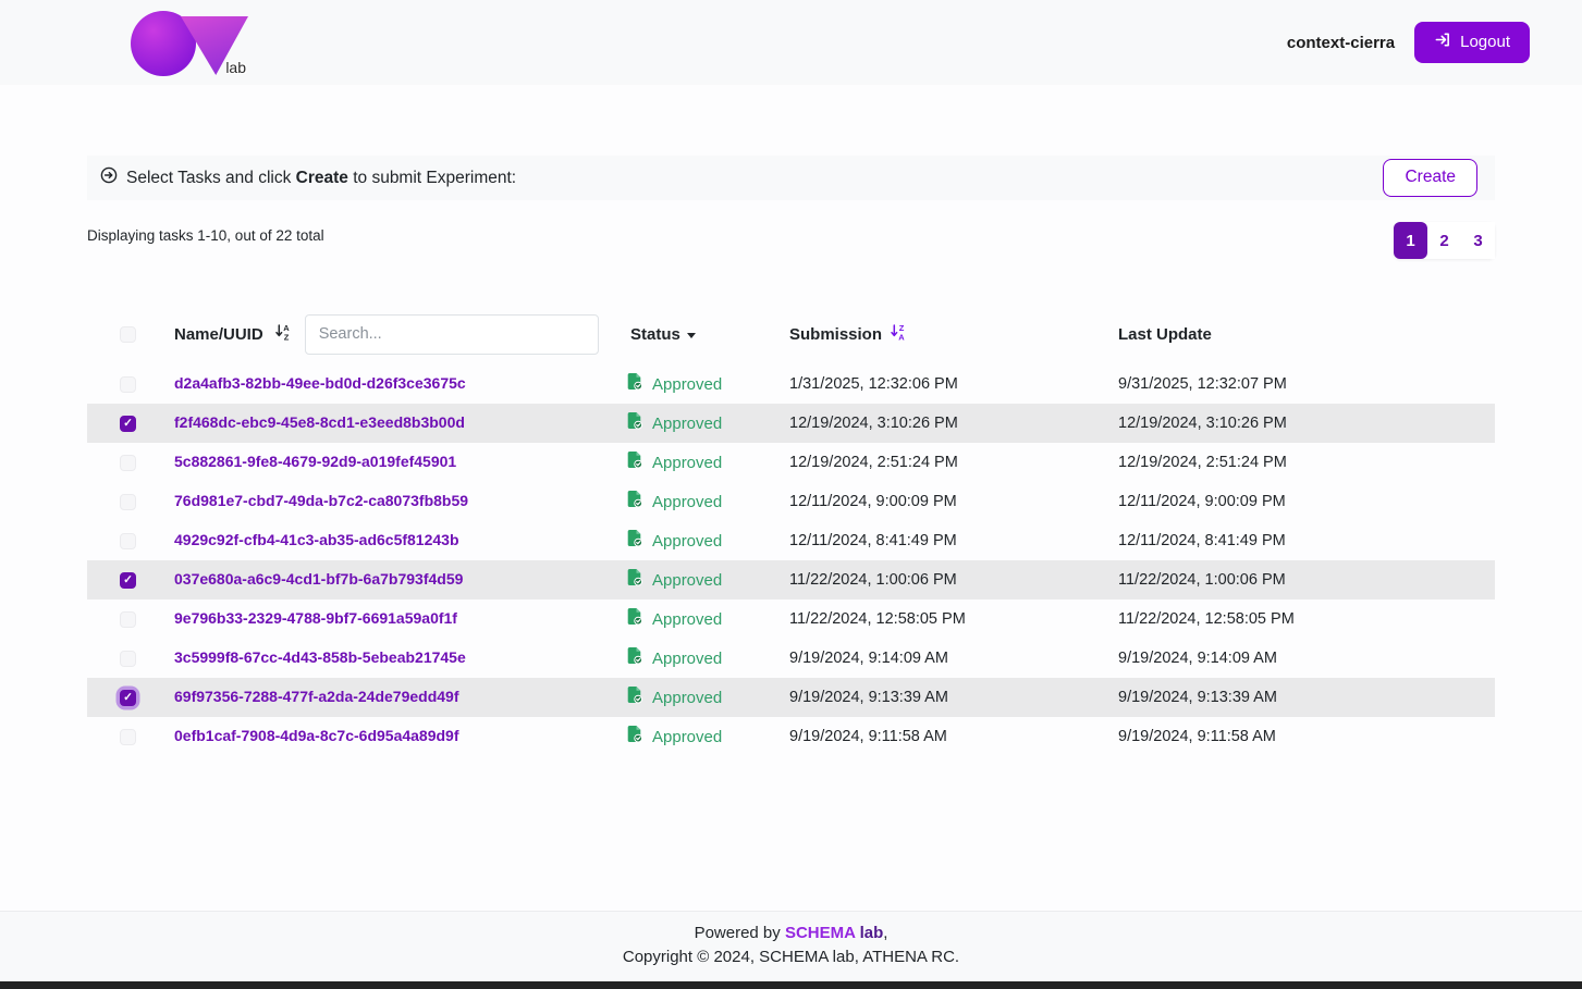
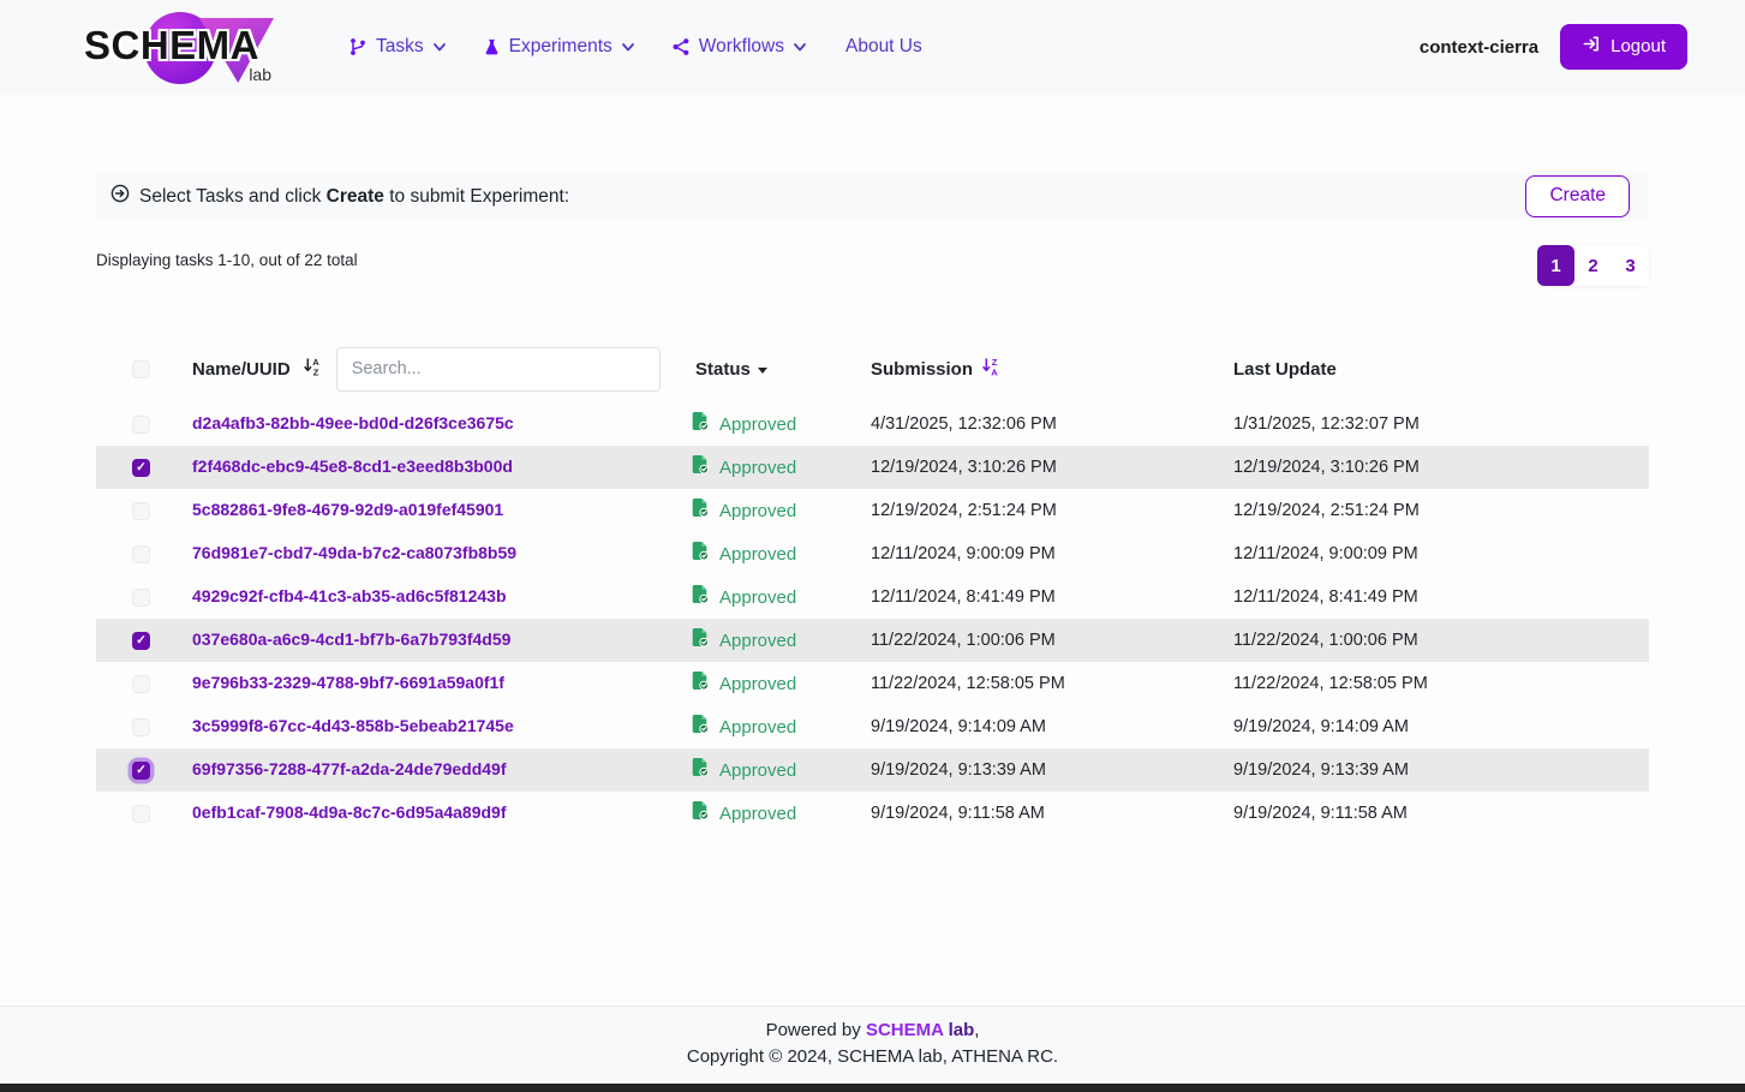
+ SCHEMA
  lab
+ Tasks
+ Experiments
+ Workflows
+ About Us
  context-cierra
  Logout
  Select Tasks and click Create to submit Experiment:
  Create
  Displaying tasks 1-10, out of 22 total
  1
  2
  3
  Name/UUID
  A
  Z
  Search...
  Status
  Submission
  Z
  A
  Last Update
  d2a4afb3-82bb-49ee-bd0d-d26f3ce3675c
  Approved
- 1/31/2025, 12:32:06 PM
+ 4/31/2025, 12:32:06 PM
- 9/31/2025, 12:32:07 PM
+ 1/31/2025, 12:32:07 PM
  f2f468dc-ebc9-45e8-8cd1-e3eed8b3b00d
  Approved
  12/19/2024, 3:10:26 PM
  12/19/2024, 3:10:26 PM
  5c882861-9fe8-4679-92d9-a019fef45901
  Approved
  12/19/2024, 2:51:24 PM
  12/19/2024, 2:51:24 PM
  76d981e7-cbd7-49da-b7c2-ca8073fb8b59
  Approved
  12/11/2024, 9:00:09 PM
  12/11/2024, 9:00:09 PM
  4929c92f-cfb4-41c3-ab35-ad6c5f81243b
  Approved
  12/11/2024, 8:41:49 PM
  12/11/2024, 8:41:49 PM
  037e680a-a6c9-4cd1-bf7b-6a7b793f4d59
  Approved
  11/22/2024, 1:00:06 PM
  11/22/2024, 1:00:06 PM
  9e796b33-2329-4788-9bf7-6691a59a0f1f
  Approved
  11/22/2024, 12:58:05 PM
  11/22/2024, 12:58:05 PM
  3c5999f8-67cc-4d43-858b-5ebeab21745e
  Approved
  9/19/2024, 9:14:09 AM
  9/19/2024, 9:14:09 AM
  69f97356-7288-477f-a2da-24de79edd49f
  Approved
  9/19/2024, 9:13:39 AM
  9/19/2024, 9:13:39 AM
  0efb1caf-7908-4d9a-8c7c-6d95a4a89d9f
  Approved
  9/19/2024, 9:11:58 AM
  9/19/2024, 9:11:58 AM
  Powered by SCHEMA lab,
  Copyright © 2024, SCHEMA lab, ATHENA RC.
